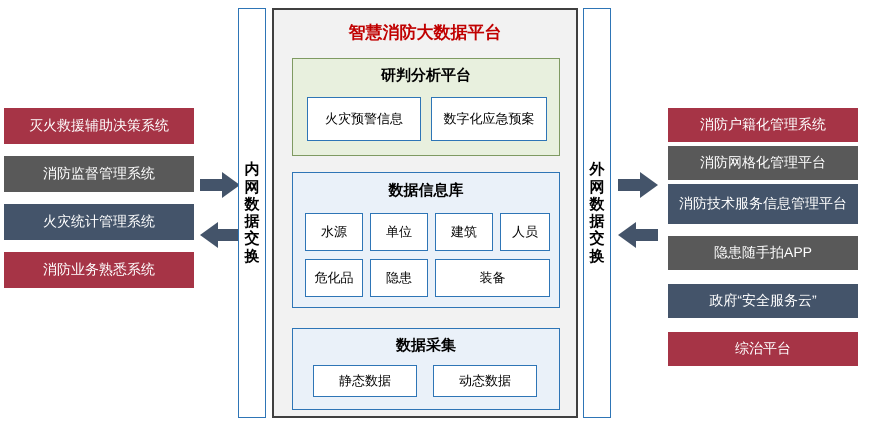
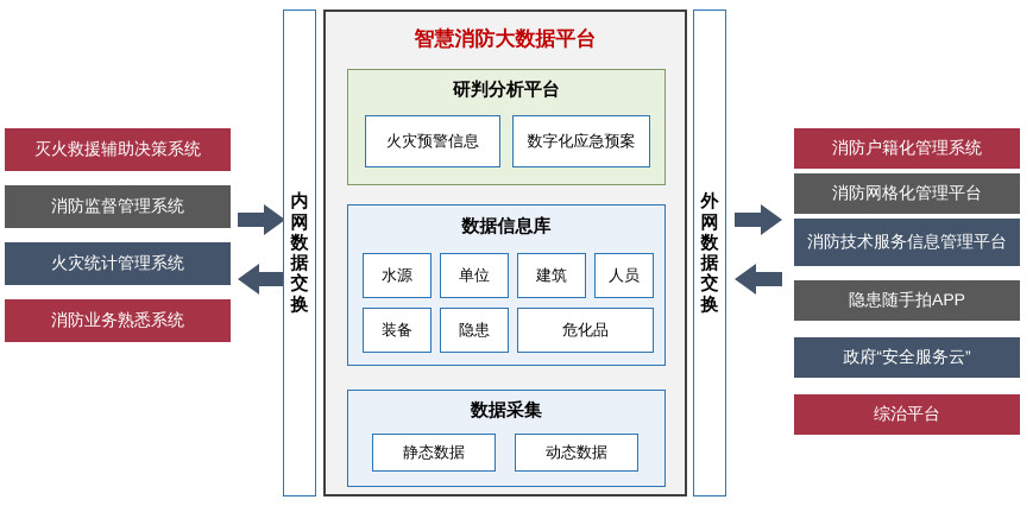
  灭火救援辅助决策系统
  消防监督管理系统
  火灾统计管理系统
  消防业务熟悉系统
  内网数据交换
  智慧消防大数据平台
  研判分析平台
  火灾预警信息
  数字化应急预案
  数据信息库
  水源
  单位
  建筑
  人员
- 危化品
+ 装备
  隐患
- 装备
+ 危化品
  数据采集
  静态数据
  动态数据
  外网数据交换
  消防户籍化管理系统
  消防网格化管理平台
  消防技术服务信息管理平台
  隐患随手拍APP
  政府“安全服务云”
  综治平台
